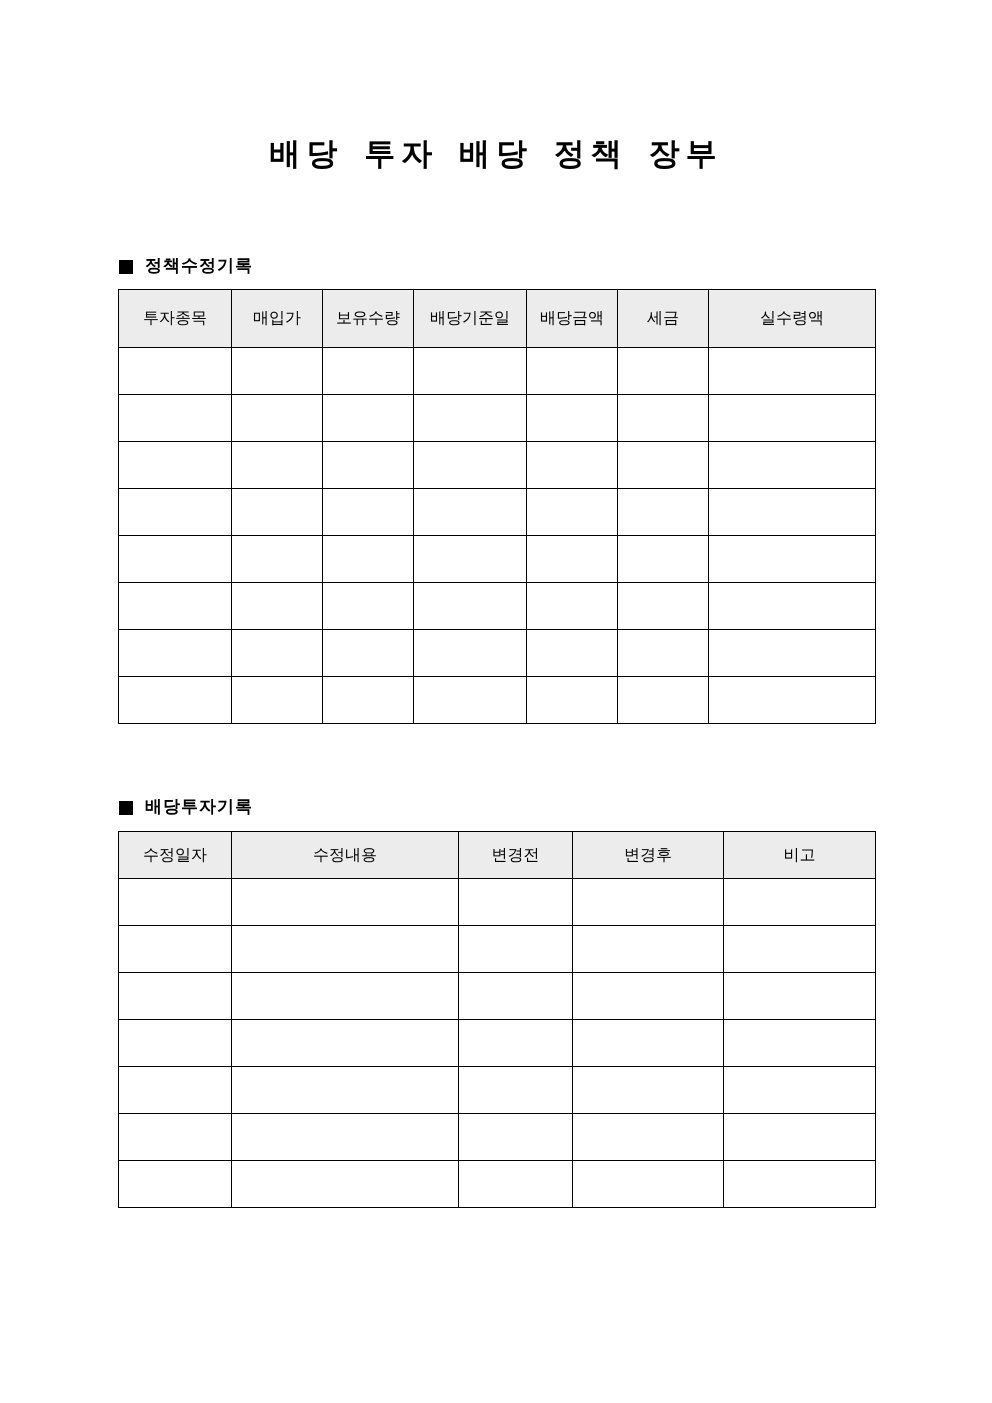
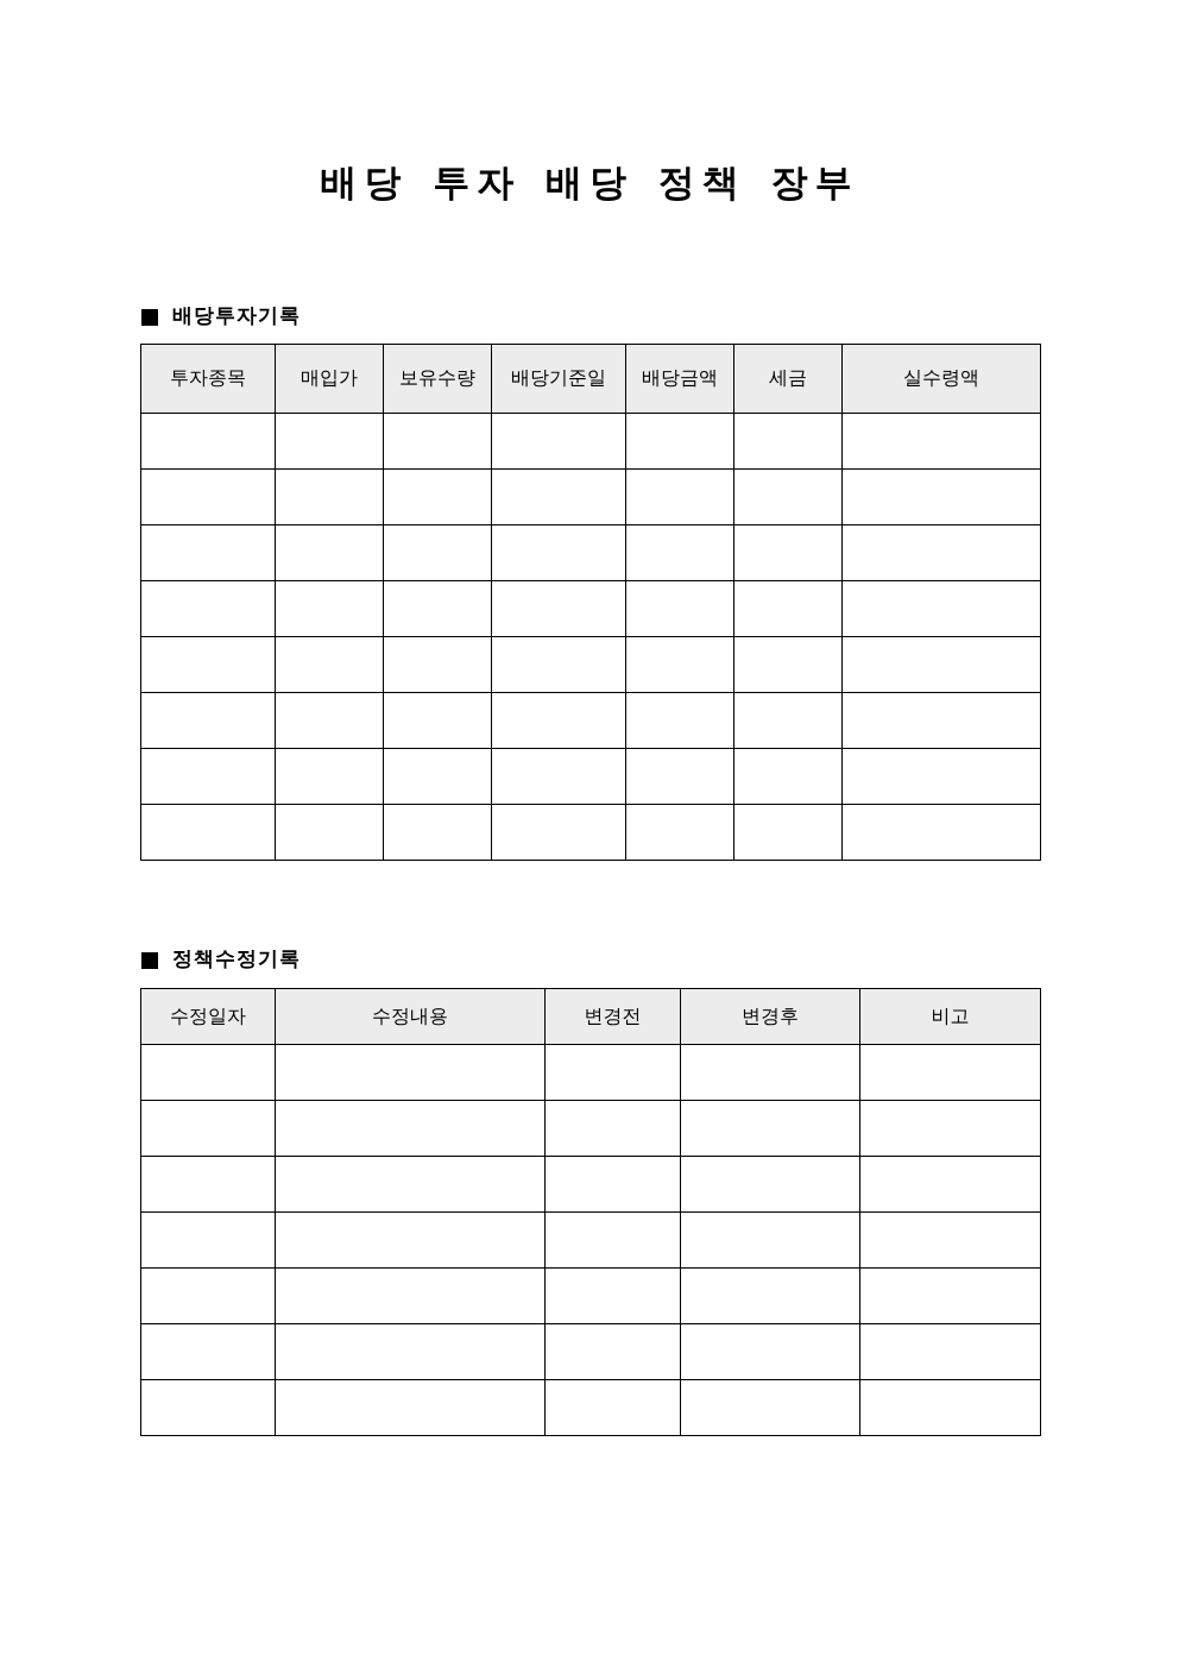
  배당 투자 배당 정책 장부
- 정책수정기록
+ 배당투자기록
  투자종목	매입가	보유수량	배당기준일	배당금액	세금	실수령액
- 배당투자기록
+ 정책수정기록
  수정일자	수정내용	변경전	변경후	비고
